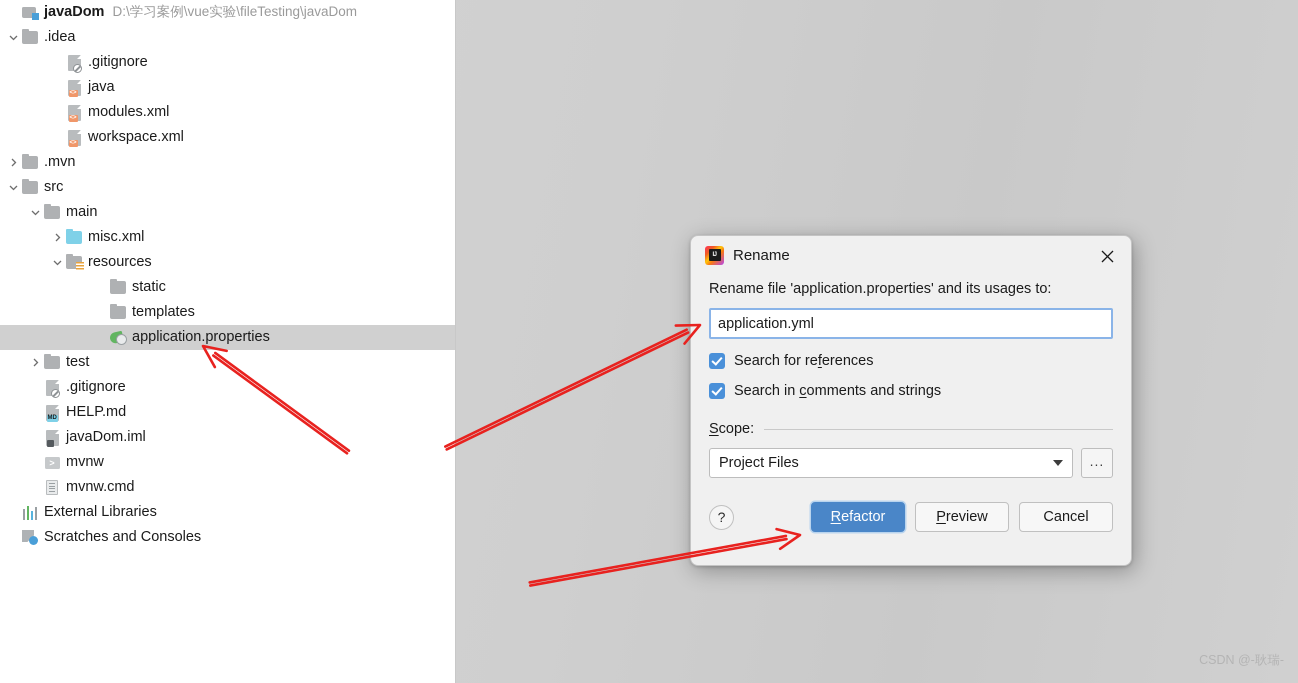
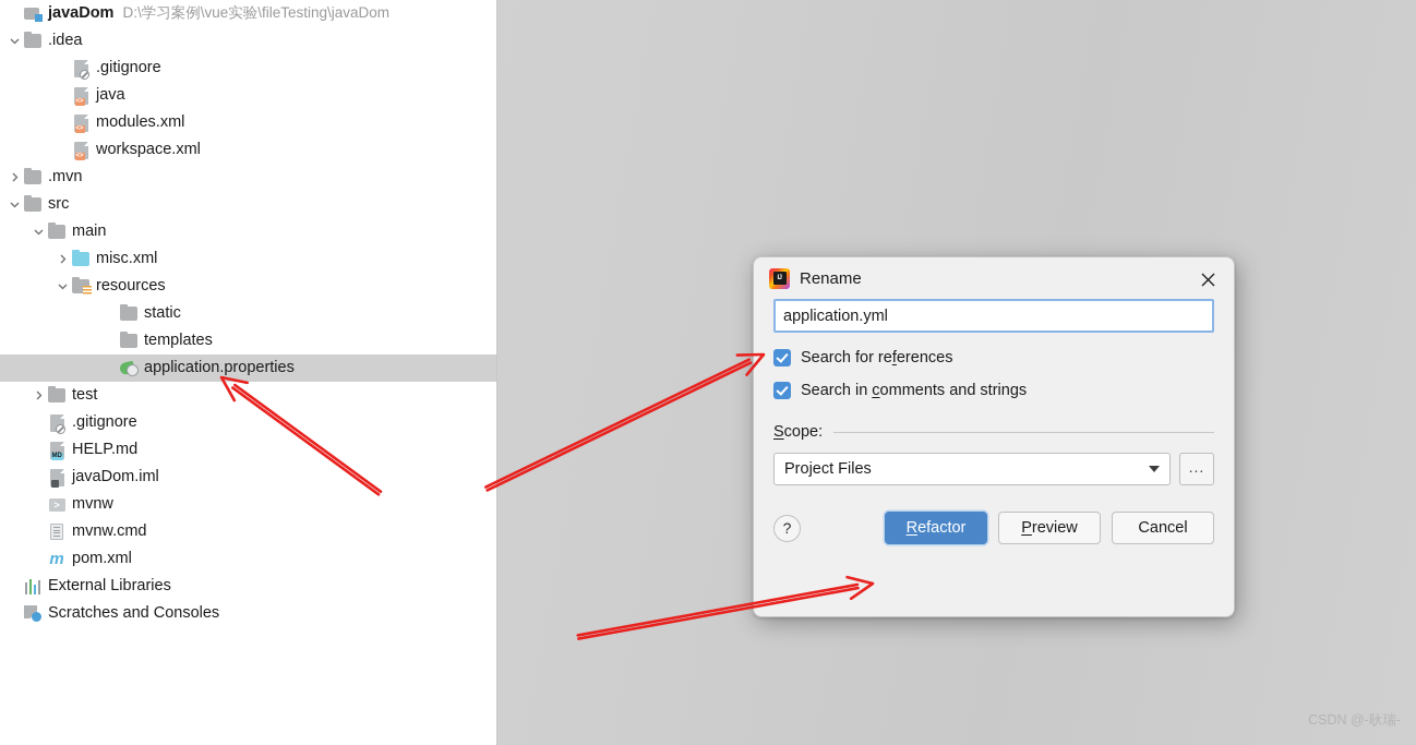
  javaDom
  D:\学习案例\vue实验\fileTesting\javaDom
  .idea
  .gitignore
  java
  modules.xml
  workspace.xml
  .mvn
  src
  main
  misc.xml
  resources
  static
  templates
  application.properties
  test
  .gitignore
  HELP.md
  javaDom.iml
  >
  mvnw
  mvnw.cmd
+ m
+ pom.xml
  External Libraries
  Scratches and Consoles
  Rename
- Rename file 'application.properties' and its usages to:
  application.yml
  Search for references
  Search in comments and strings
  Scope:
  Project Files
  ...
  ?
  R
  efactor
  P
  review
  Cancel
  CSDN @-耿瑞-
